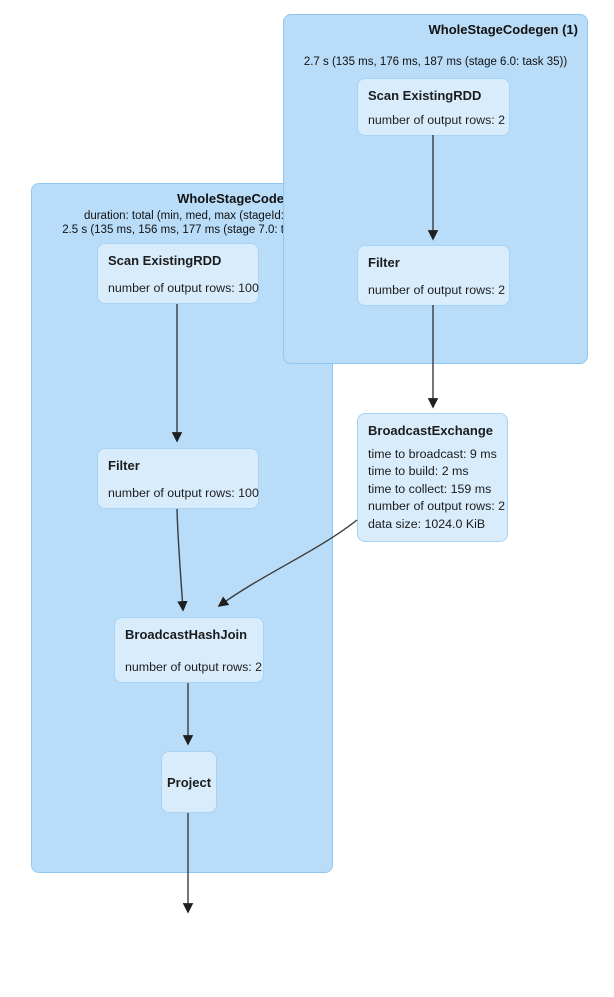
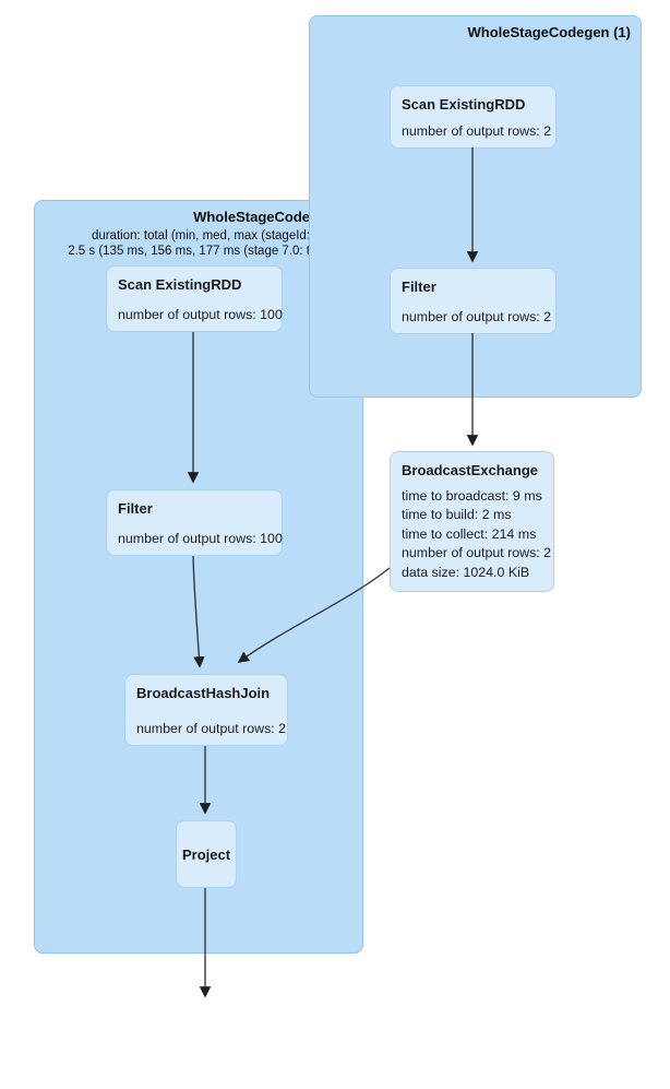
  WholeStageCode
  duration: total (min, med, max (stageId
  2.5 s (135 ms, 156 ms, 177 ms (stage 7.0:
  Scan ExistingRDD
  number of output rows: 1
  Filter
  number of output rows: 1
  BroadcastHashJoin
  number of output rows:
  Project
  WholeStageCodegen (1)
- 2.7 s (135 ms, 176 ms, 187 ms (stage 6.0: task 35))
  Scan ExistingRDD
  number of output rows:
  Filter
  number of output rows:
  BroadcastExchange
  time to broadcast: 9 ms
  time to build: 2 ms
- time to collect: 159 ms
+ time to collect: 214 ms
  number of output rows:
  data size: 1024.0 KiB
